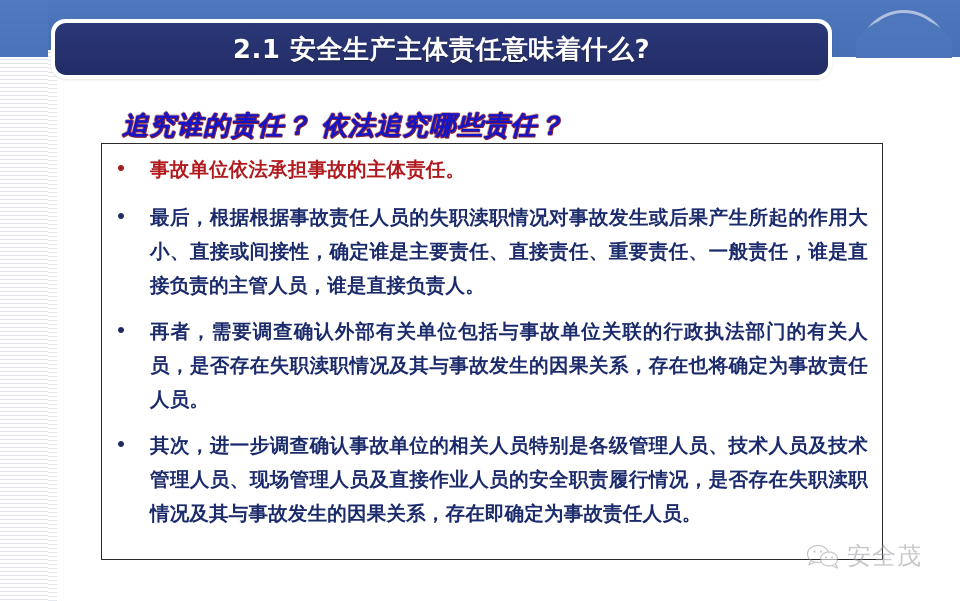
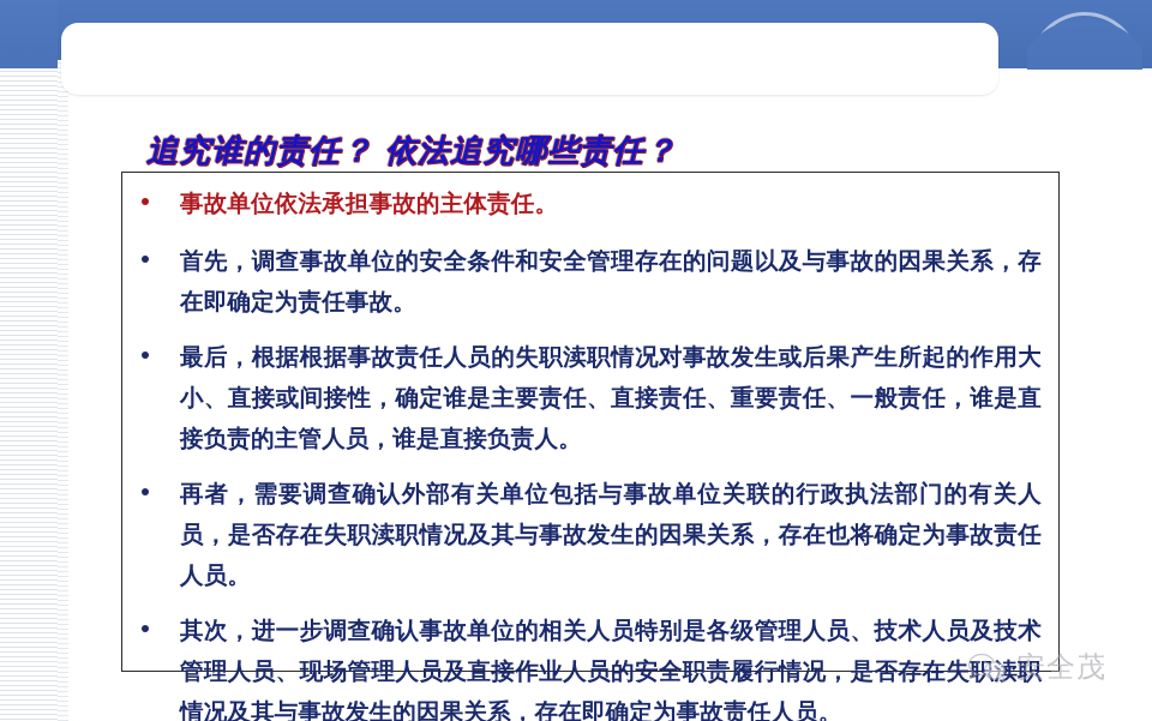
- 2.1 安全生产主体责任意味着什么?
  追究谁的责任？ 依法追究哪些责任？
  事故单位依法承担事故的主体责任。
+ 首先，调查事故单位的安全条件和安全管理存在的问题以及与事故的因果关系，存在即确定为责任事故。
  最后，根据根据事故责任人员的失职渎职情况对事故发生或后果产生所起的作用大小、直接或间接性，确定谁是主要责任、直接责任、重要责任、一般责任，谁是直接负责的主管人员，谁是直接负责人。
  再者，需要调查确认外部有关单位包括与事故单位关联的行政执法部门的有关人员，是否存在失职渎职情况及其与事故发生的因果关系，存在也将确定为事故责任人员。
  其次，进一步调查确认事故单位的相关人员特别是各级管理人员、技术人员及技术管理人员、现场管理人员及直接作业人员的安全职责履行情况，是否存在失职渎职情况及其与事故发生的因果关系，存在即确定为事故责任人员。
  安全茂
